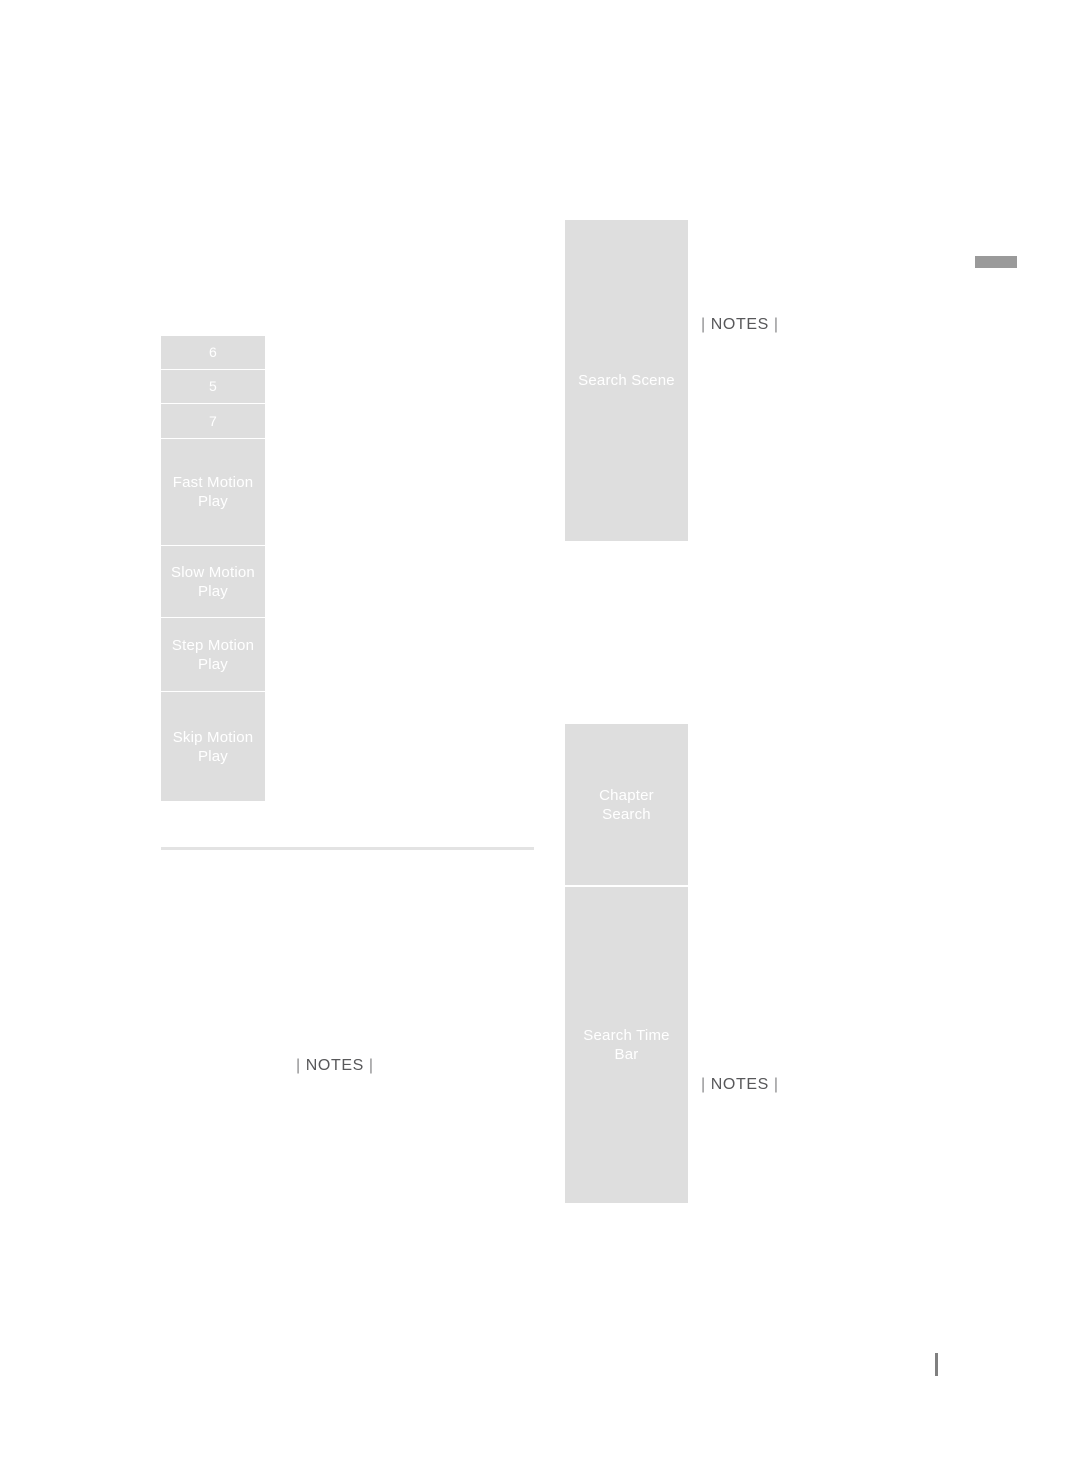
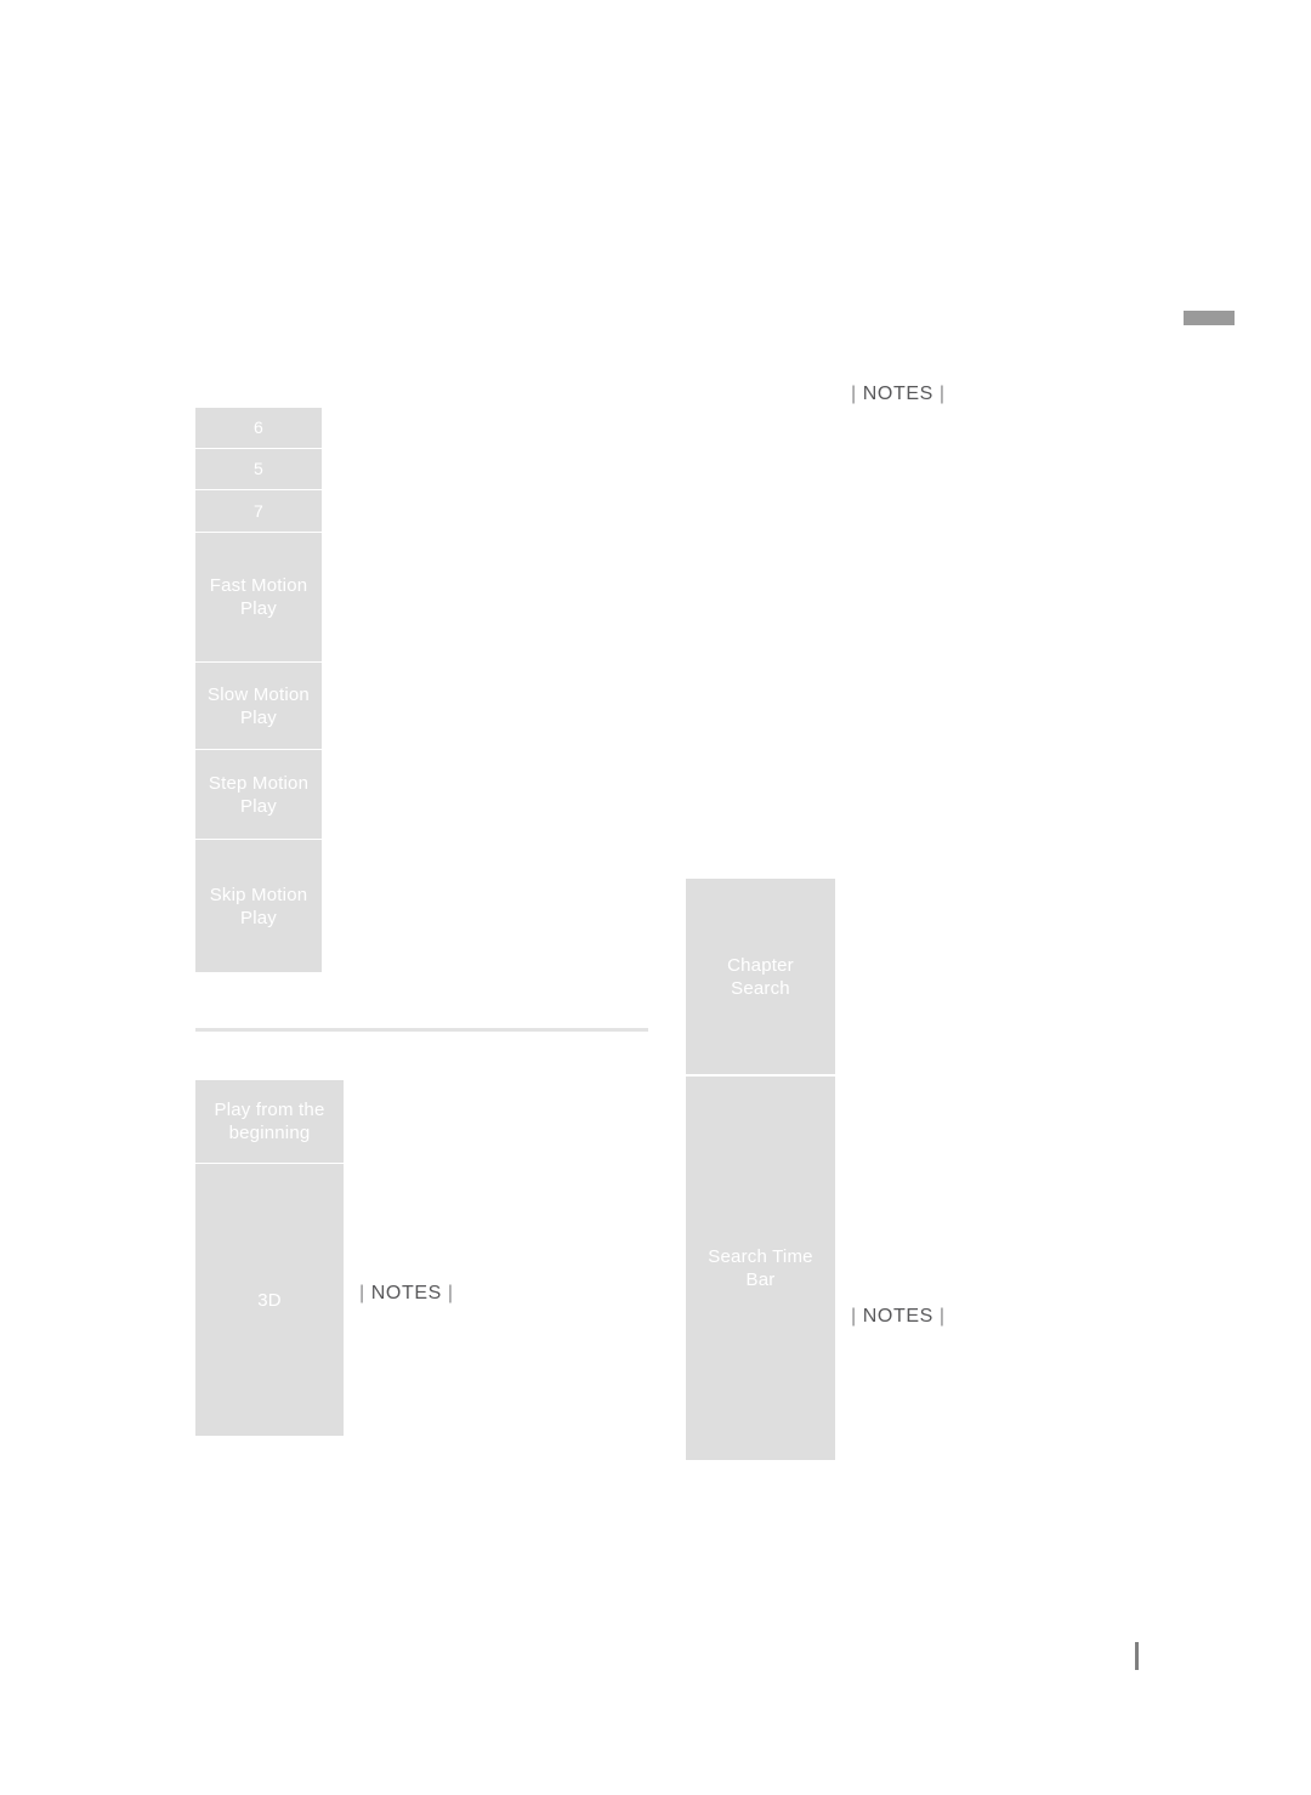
  6
  5
  7
  Fast Motion
  Play
  Slow Motion
  Play
  Step Motion
  Play
  Skip Motion
  Play
+ Play from the
+ beginning
+ 3D
  | NOTES |
- Search Scene
  Chapter
  Search
  Search Time
  Bar
  | NOTES |
  | NOTES |
